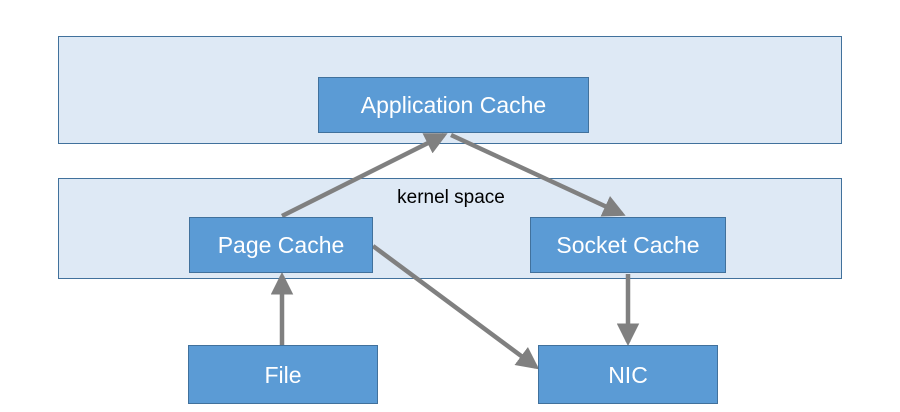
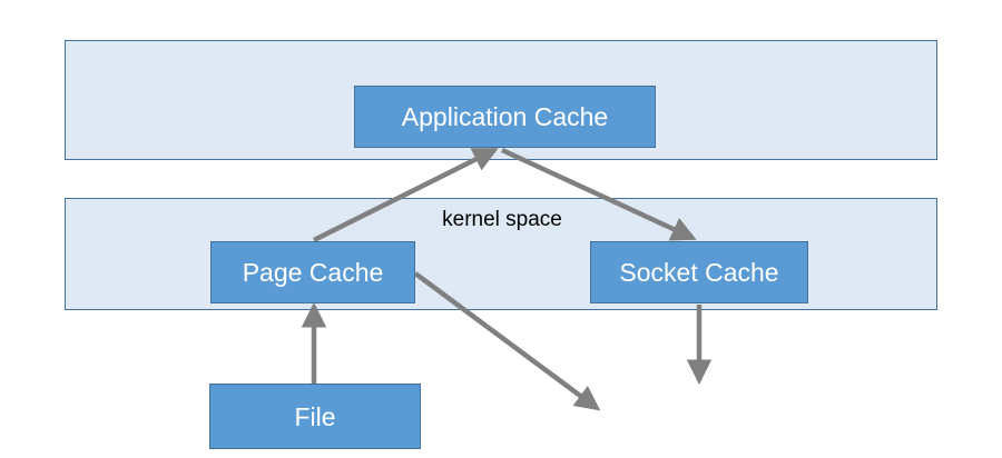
  kernel space
  Application Cache
  Page Cache
  Socket Cache
  File
- NIC
